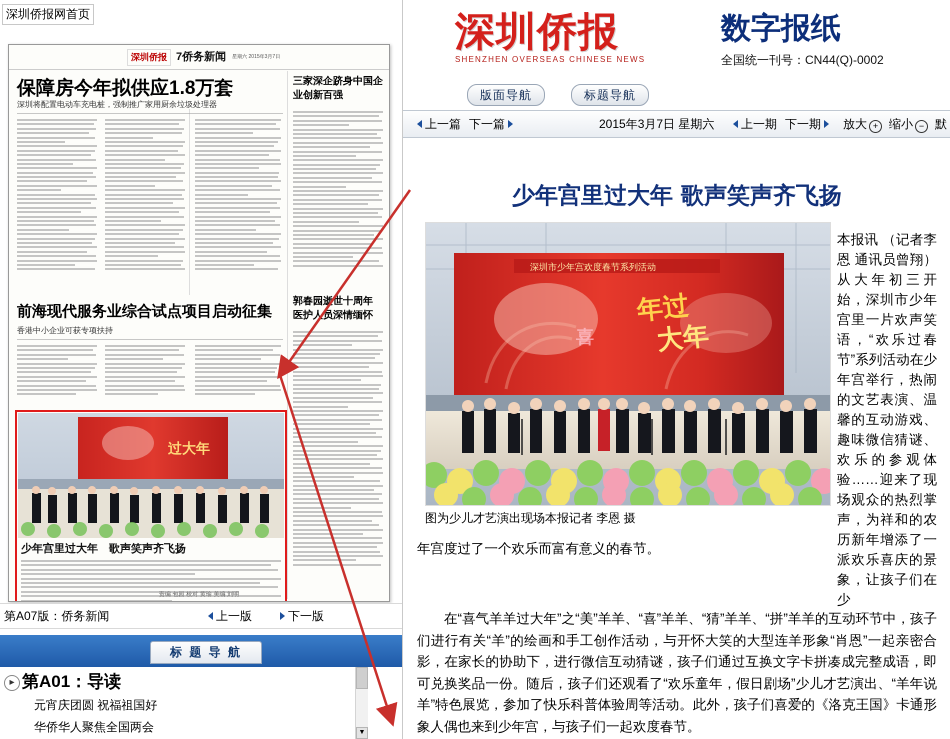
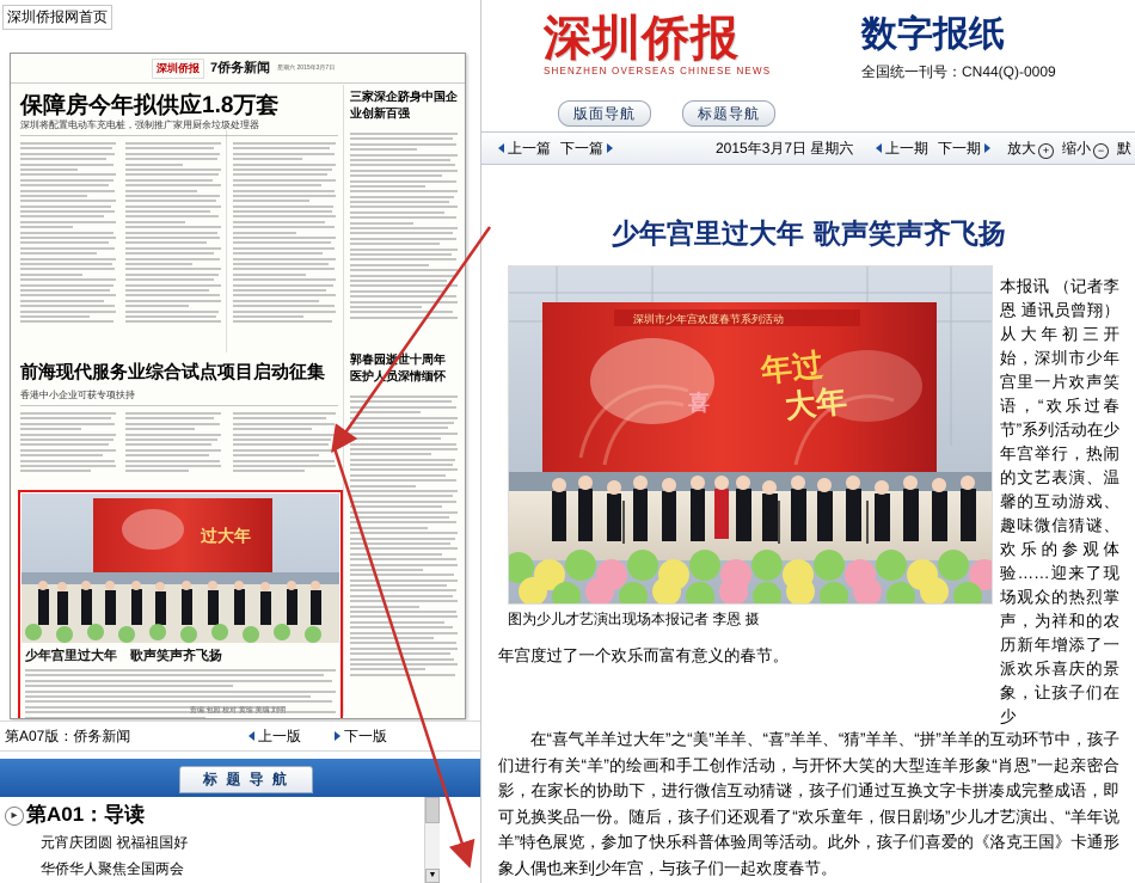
  深圳侨报网首页
  深圳侨报
  7侨务新闻
  保障房今年拟供应1.8万套
  深圳将配置电动车充电桩，强制推广家用厨余垃圾处理器
  前海现代服务业综合试点项目启动征集
  香港中小企业可获专项扶持
  三家深企跻身中国企业创新百强
  郭春园逝世十周年 医护人员深情缅怀
  过大年
  少年宫里过大年 歌声笑声齐飞扬
  第A07版：侨务新闻
  上一版
  下一版
  标 题 导 航
  ▸
  第A01：导读
  元宵庆团圆 祝福祖国好
  华侨华人聚焦全国两会
  深圳侨报
  SHENZHEN OVERSEAS CHINESE NEWS
  数字报纸
- 全国统一刊号：CN44(Q)-0002
+ 全国统一刊号：CN44(Q)-0009
  版面导航
  标题导航
  上一篇
  下一篇
  2015年3月7日 星期六
  上一期
  下一期
  放大 +
  缩小 −
  默
  少年宫里过大年 歌声笑声齐飞扬
  深圳市少年宫欢度春节系列活动
  喜
  图为少儿才艺演出现场本报记者 李恩 摄
  本报讯 （记者李恩 通讯员曾翔）从大年初三开始，深圳市少年宫里一片欢声笑语，“欢乐过春节”系列活动在少年宫举行，热闹的文艺表演、温馨的互动游戏、趣味微信猜谜、欢乐的参观体验……迎来了现场观众的热烈掌声，为祥和的农历新年增添了一派欢乐喜庆的景象，让孩子们在少
  年宫度过了一个欢乐而富有意义的春节。
  在“喜气羊羊过大年”之“美”羊羊、“喜”羊羊、“猜”羊羊、“拼”羊羊的互动环节中，孩子们进行有关“羊”的绘画和手工创作活动，与开怀大笑的大型连羊形象“肖恩”一起亲密合影，在家长的协助下，进行微信互动猜谜，孩子们通过互换文字卡拼凑成完整成语，即可兑换奖品一份。随后，孩子们还观看了“欢乐童年，假日剧场”少儿才艺演出、“羊年说羊”特色展览，参加了快乐科普体验周等活动。此外，孩子们喜爱的《洛克王国》卡通形象人偶也来到少年宫，与孩子们一起欢度春节。
